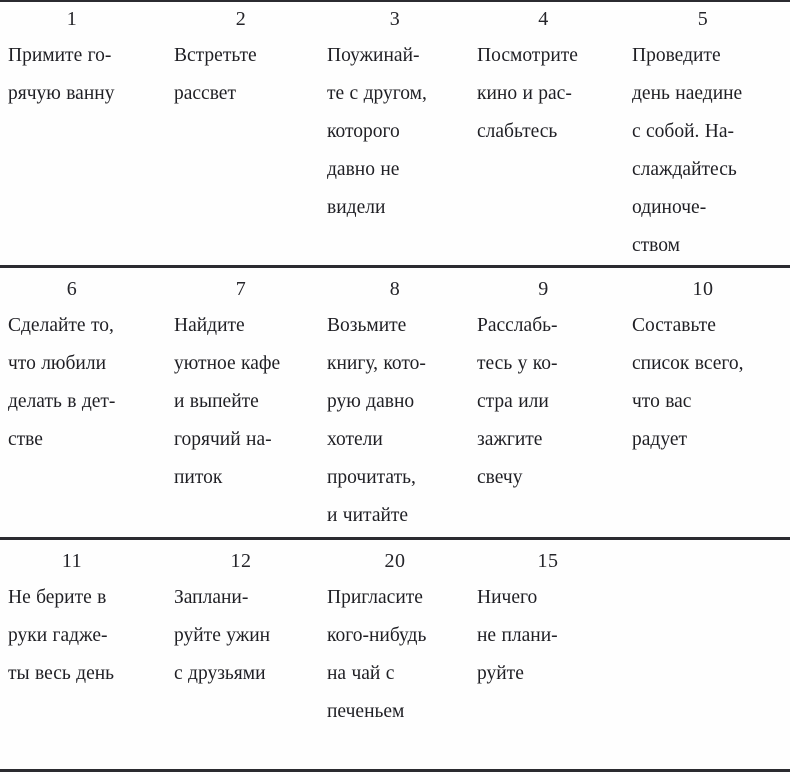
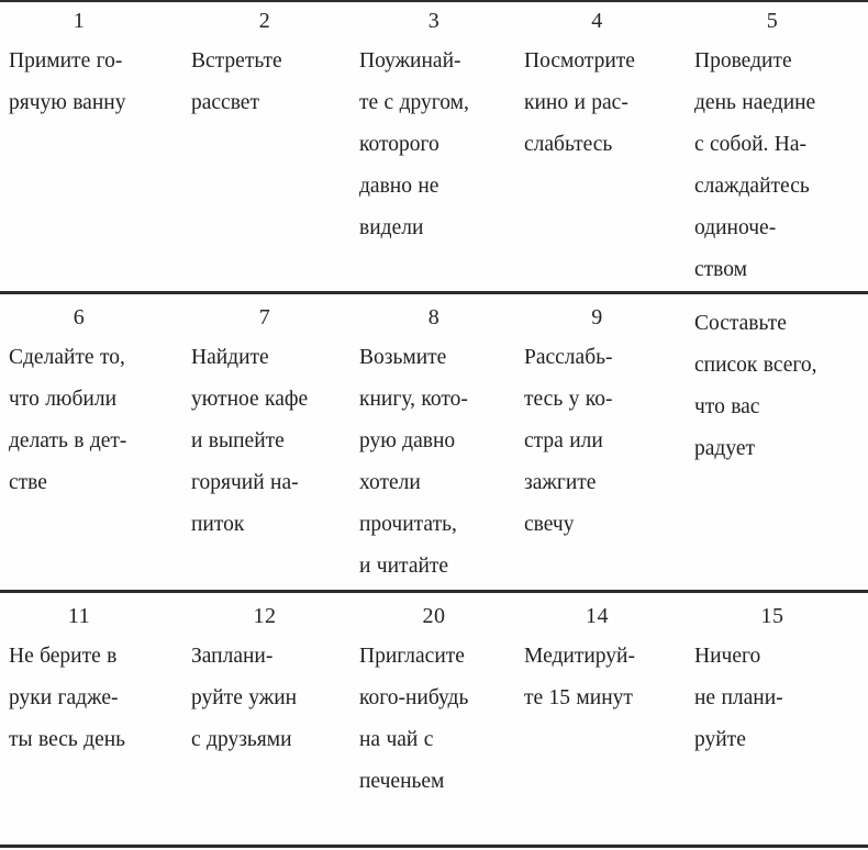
  1
  Примите го-
  рячую ванну
  2
  Встретьте
  рассвет
  3
  Поужинай-
  те с другом,
  которого
  давно не
  видели
  4
  Посмотрите
  кино и рас-
  слабьтесь
  5
  Проведите
  день наедине
  с собой. На-
  слаждайтесь
  одиноче-
  ством
  6
  Сделайте то,
  что любили
  делать в дет-
  стве
  7
  Найдите
  уютное кафе
  и выпейте
  горячий на-
  питок
  8
  Возьмите
  книгу, кото-
  рую давно
  хотели
  прочитать,
  и читайте
  9
  Расслабь-
  тесь у ко-
  стра или
  зажгите
  свечу
- 10
  Составьте
  список всего,
  что вас
  радует
  11
  Не берите в
  руки гадже-
  ты весь день
  12
  Заплани-
  руйте ужин
  с друзьями
  20
  Пригласите
  кого-нибудь
  на чай с
  печеньем
+ 14
+ Медитируй-
+ те 15 минут
  15
  Ничего
  не плани-
  руйте
